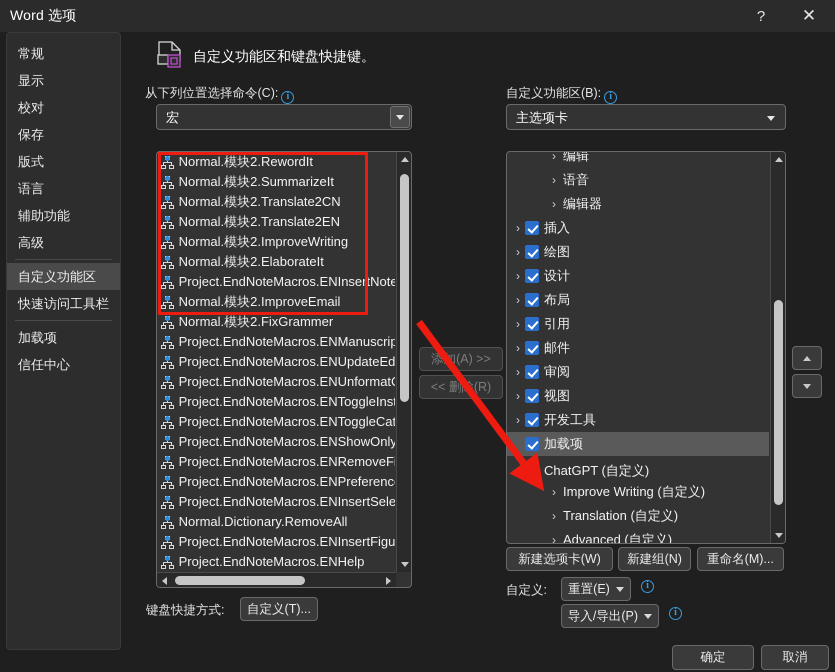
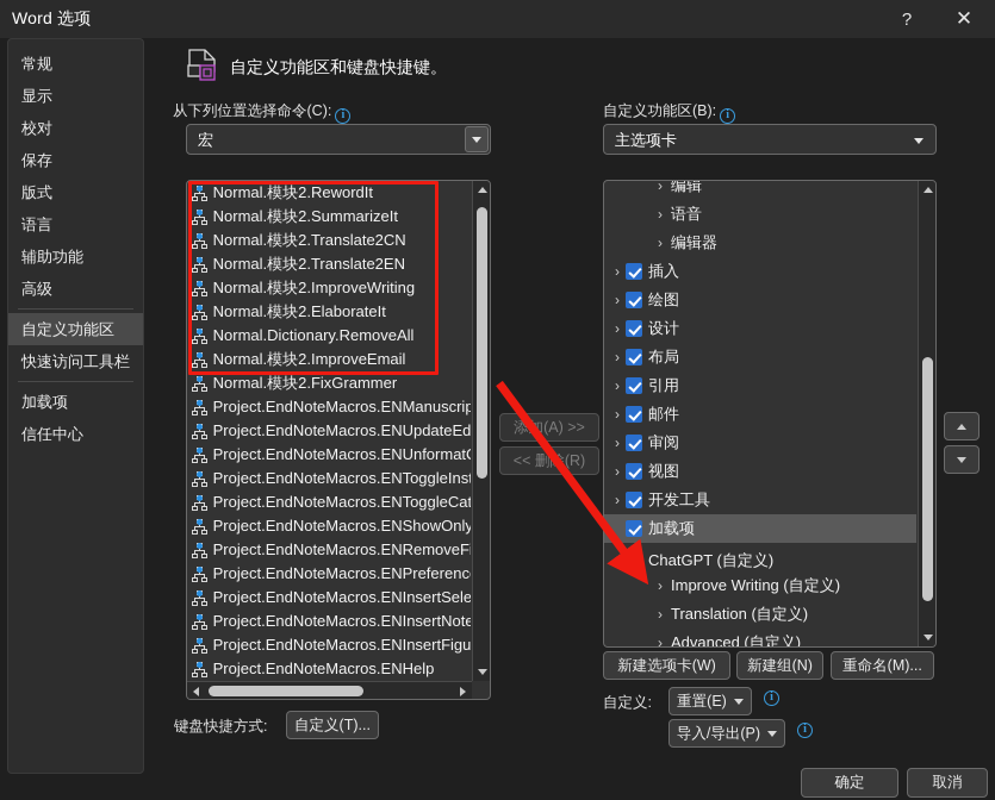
  Word 选项
  ?
  ✕
  常规
  显示
  校对
  保存
  版式
  语言
  辅助功能
  高级
  自定义功能区
  快速访问工具栏
  加载项
  信任中心
  自定义功能区和键盘快捷键。
  从下列位置选择命令(C): i
  宏
  自定义功能区(B): i
  主选项卡
  Normal.模块2.RewordIt
  Normal.模块2.SummarizeIt
  Normal.模块2.Translate2CN
  Normal.模块2.Translate2EN
  Normal.模块2.ImproveWriting
  Normal.模块2.ElaborateIt
- Project.EndNoteMacros.ENInsertNote
+ Normal.Dictionary.RemoveAll
  Normal.模块2.ImproveEmail
  Normal.模块2.FixGrammer
  Project.EndNoteMacros.ENManuscrip
  Project.EndNoteMacros.ENUpdateEd
  Project.EndNoteMacros.ENUnformat
  Project.EndNoteMacros.ENToggleIns
  Project.EndNoteMacros.ENToggleCat
  Project.EndNoteMacros.ENShowOnly
  Project.EndNoteMacros.ENRemoveF
  Project.EndNoteMacros.ENPreferenc
  Project.EndNoteMacros.ENInsertSele
- Normal.Dictionary.RemoveAll
+ Project.EndNoteMacros.ENInsertNote
  Project.EndNoteMacros.ENInsertFigu
  Project.EndNoteMacros.ENHelp
  添(A) >>
  << 删(R)
  › 编辑
  › 语音
  › 编辑器
  › 插入
  › 绘图
  › 设计
  › 布局
  › 引用
  › 邮件
  › 审阅
  › 视图
  › 开发工具
  加载项
  ⌄ ChatGPT (自定义)
  › Improve Writing (自定义)
  › Translation (自定义)
  › Advanced (自定义)
  新建选项卡(W)
  新建组(N)
  重命名(M)...
  自定义:
  重置(E)
  i
  导入/导出(P)
  i
  键盘快捷方式:
  自定义(T)...
  确定
  取消
